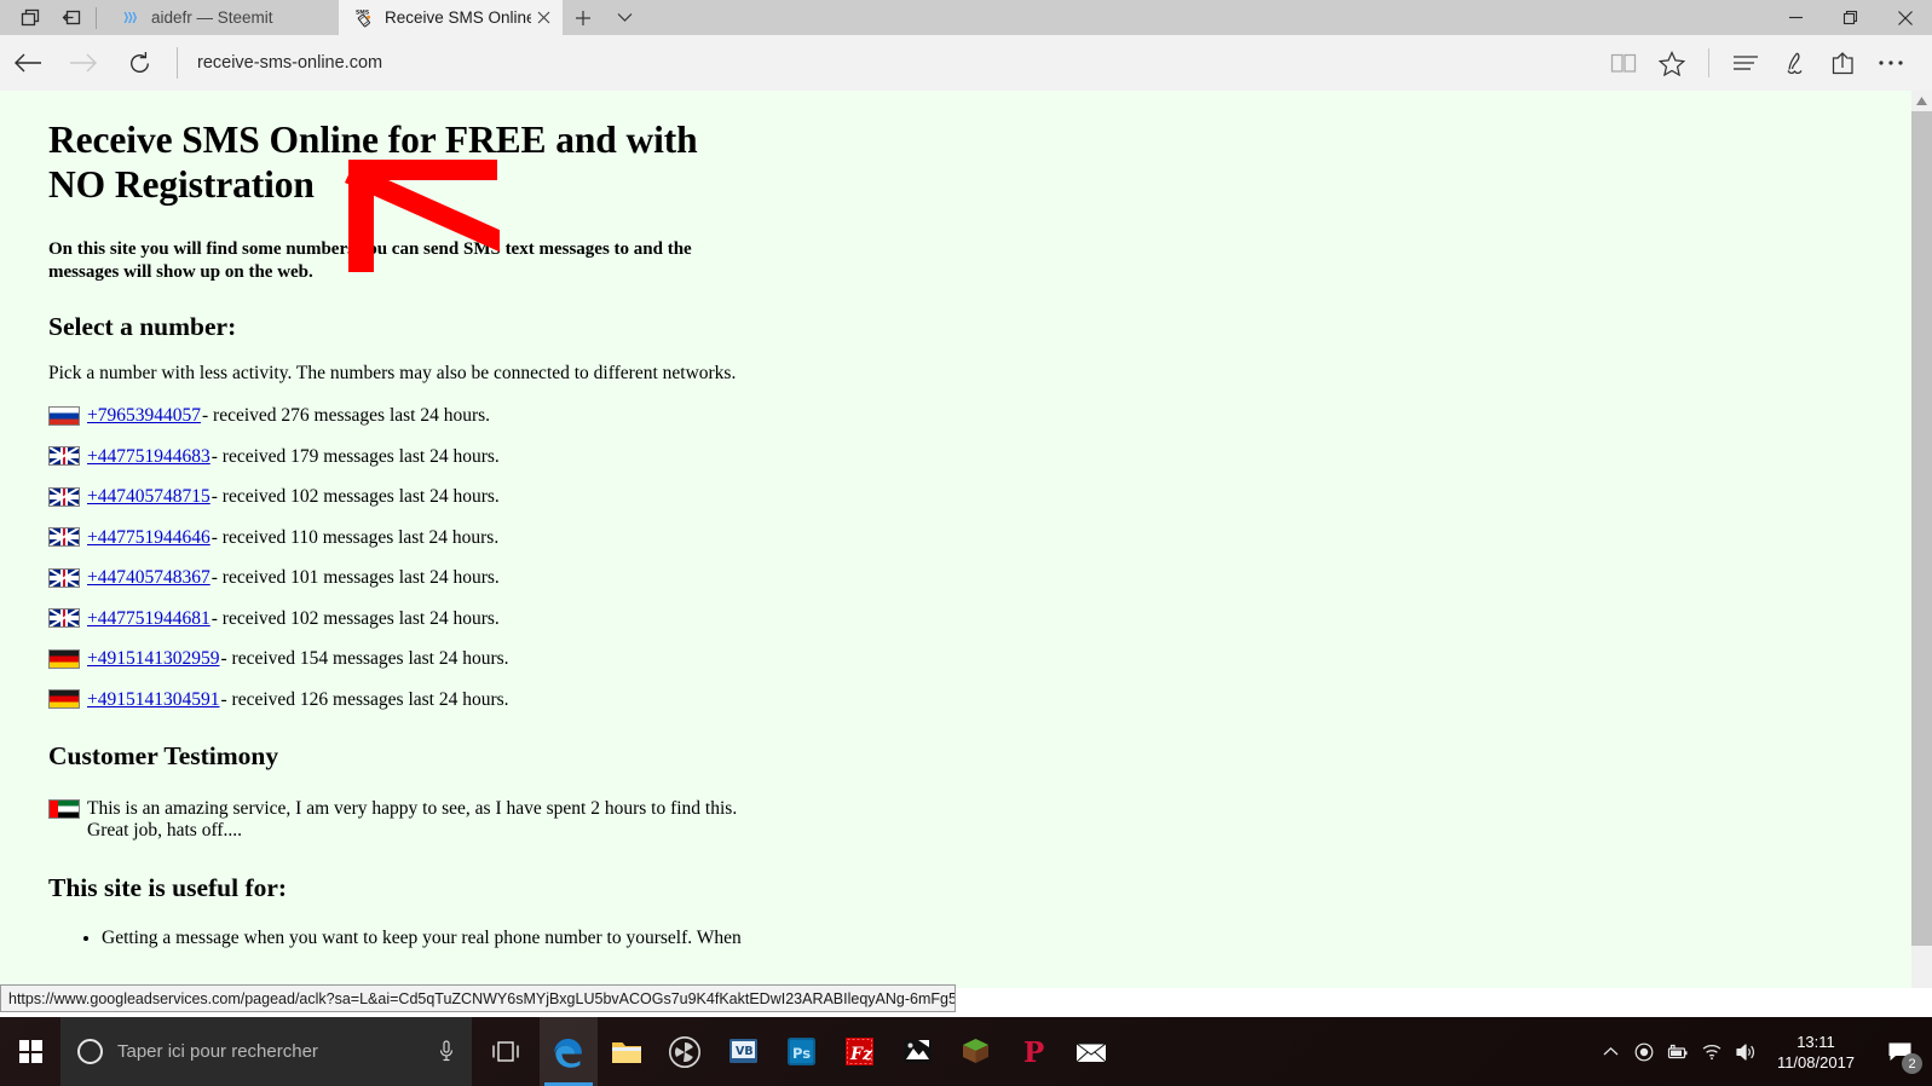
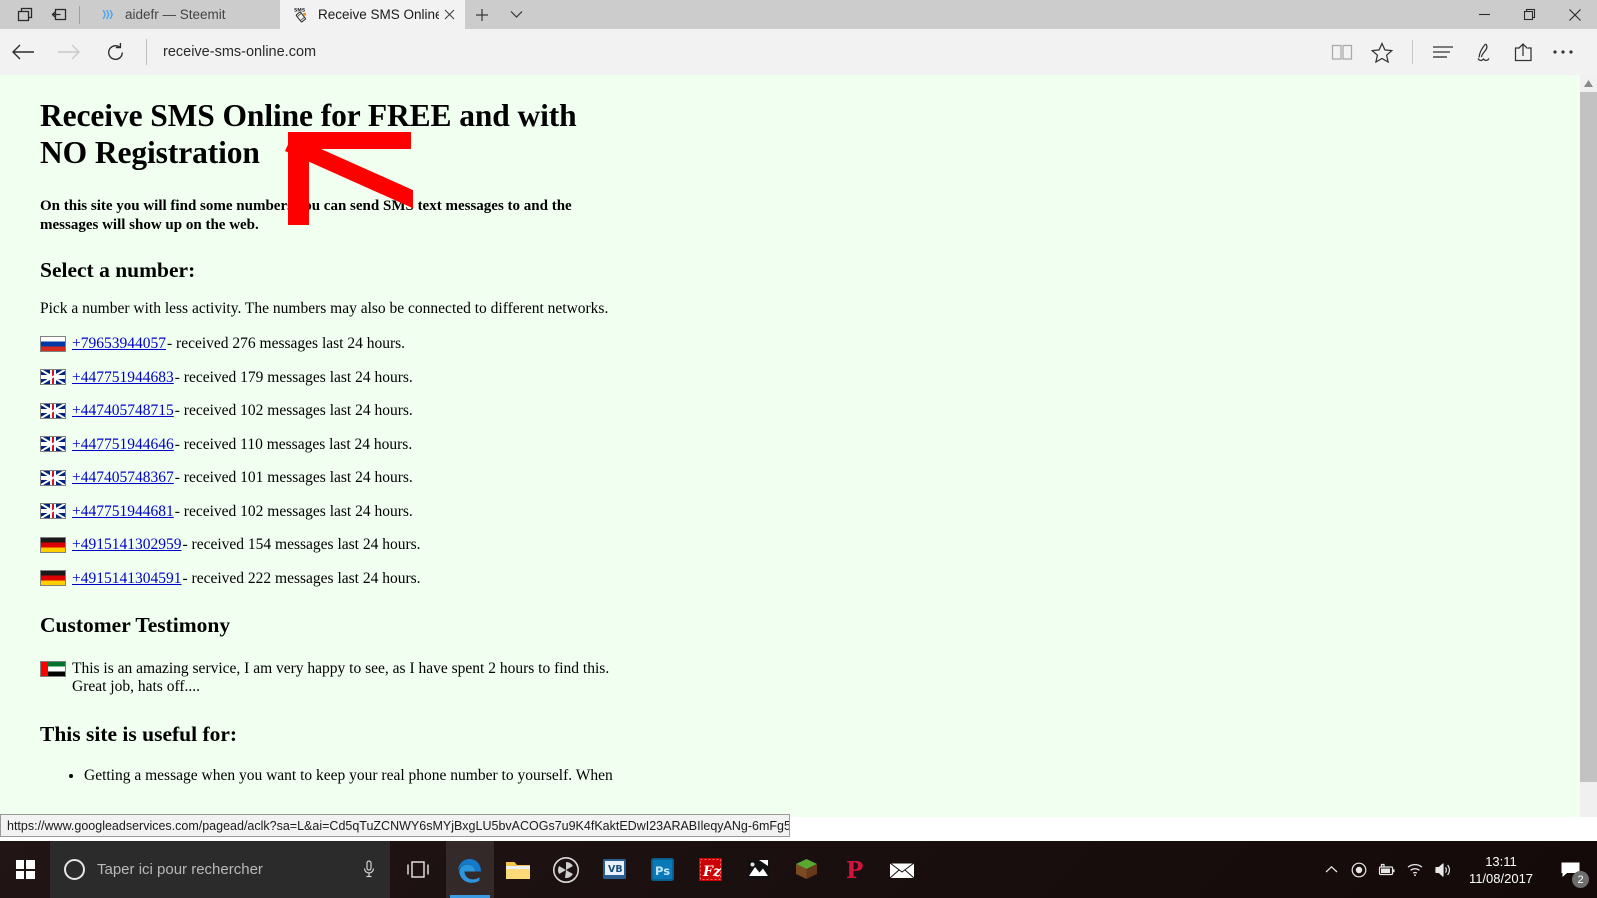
  aidefr — Steemit
  Receive SMS Online
  receive-sms-online.com
  Receive SMS Online for FREE and with NO Registration
  On this site you will find some numberu can send SM text messages to and the messages will show up on the web.
  Select a number:
  Pick a number with less activity. The numbers may also be connected to different networks.
  +79653944057
  - received 276 messages last 24 hours.
  +447751944683
  - received 179 messages last 24 hours.
  +447405748715
  - received 102 messages last 24 hours.
  +447751944646
  - received 110 messages last 24 hours.
  +447405748367
  - received 101 messages last 24 hours.
  +447751944681
  - received 102 messages last 24 hours.
  +4915141302959
  - received 154 messages last 24 hours.
  +4915141304591
- - received 126 messages last 24 hours.
+ - received 222 messages last 24 hours.
  Customer Testimony
  This is an amazing service, I am very happy to see, as I have spent 2 hours to find this. Great job, hats off....
  This site is useful for:
  Getting a message when you want to keep your real phone number to yourself. When
  https://www.googleadservices.com/pagead/aclk?sa=L&ai=Cd5qTuZCNWY6sMYjBxgLU5bvACOGs7u9K4fKaktEDwI23ARABIleqyANg-6mFg5
  Taper ici pour rechercher
  VB
  Ps
  Fz
  P
  13:11
  11/08/2017
  2
